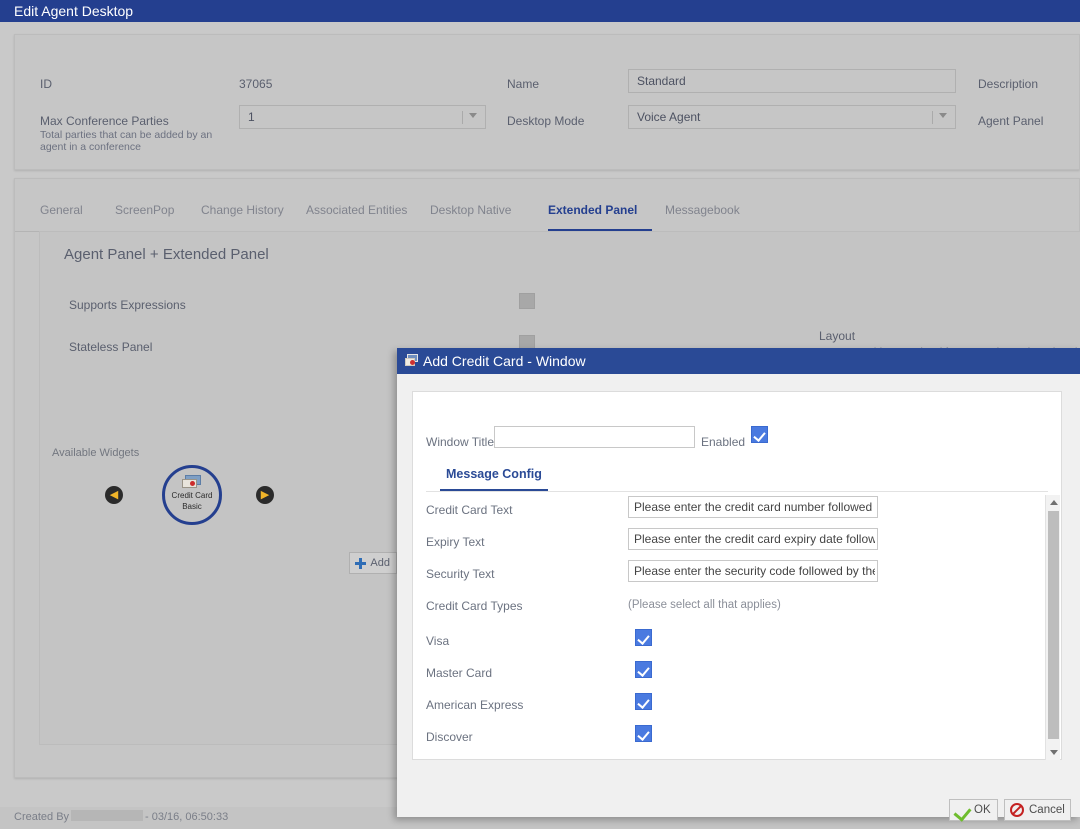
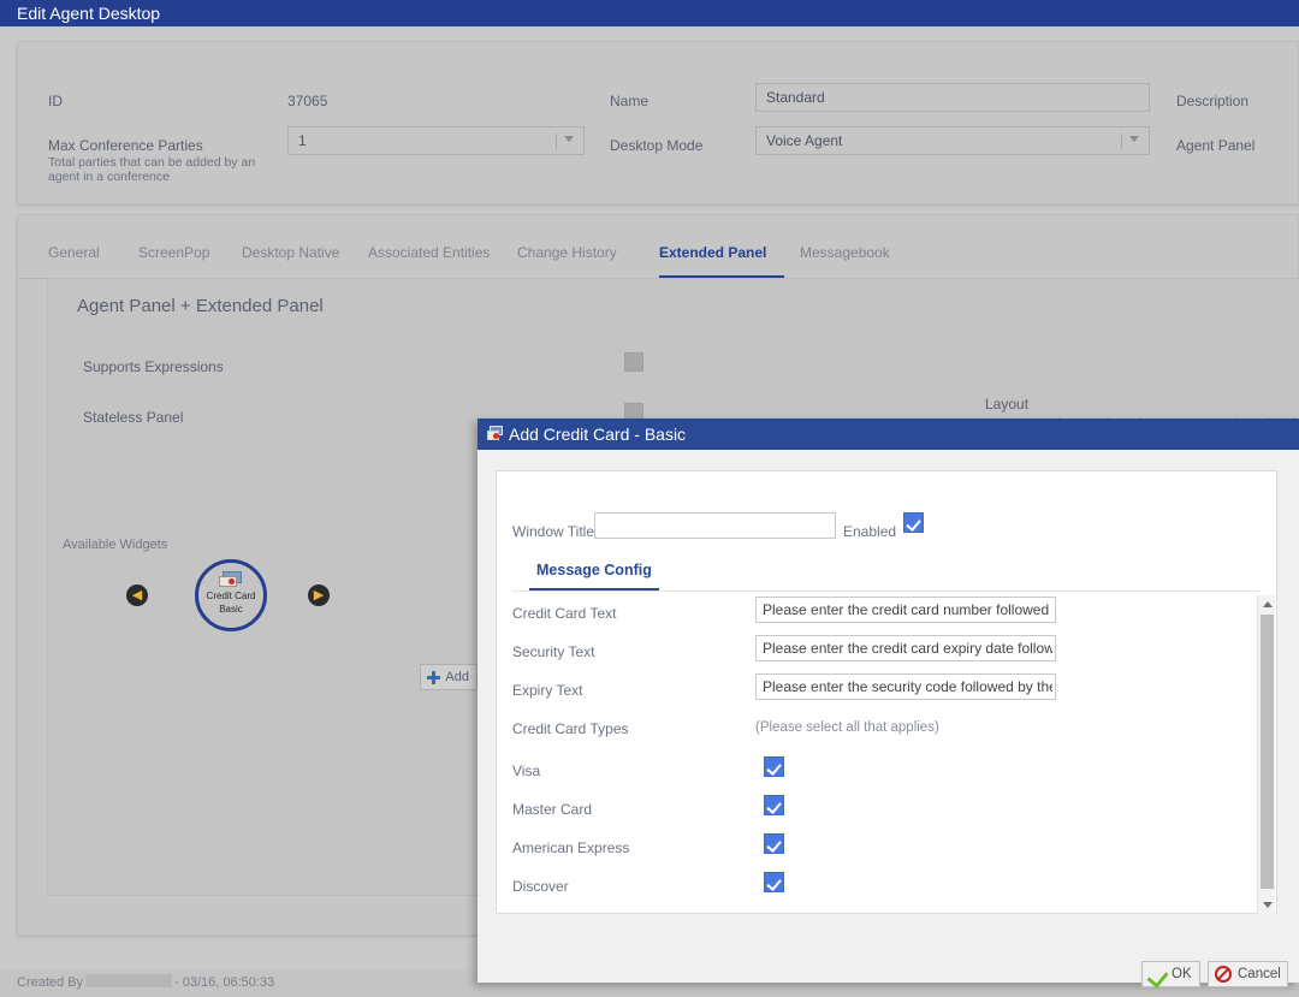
  Edit Agent Desktop
  ID
  37065
  Name
  Standard
  Description
  Max Conference Parties
  Total parties that can be added by an agent in a conference
  1
  Desktop Mode
  Voice Agent
  Agent Panel
  General
  ScreenPop
- Change History
+ Desktop Native
  Associated Entities
- Desktop Native
+ Change History
  Extended Panel
  Messagebook
  Agent Panel + Extended Panel
  Supports Expressions
  Stateless Panel
  Layout
  Available Widgets
  ◀
  ▶
  Credit Card
  Basic
  Add
  Created By - 03/16, 06:50:33
- Add Credit Card - Window
+ Add Credit Card - Basic
  Window Title
  Enabled
  Message Config
  Credit Card Text
  Please enter the credit card number followed
- Expiry Text
+ Security Text
  Please enter the credit card expiry date follow
- Security Text
+ Expiry Text
  Please enter the security code followed by th
  Credit Card Types
  (Please select all that applies)
  Visa
  Master Card
  American Express
  Discover
  OK
  Cancel
